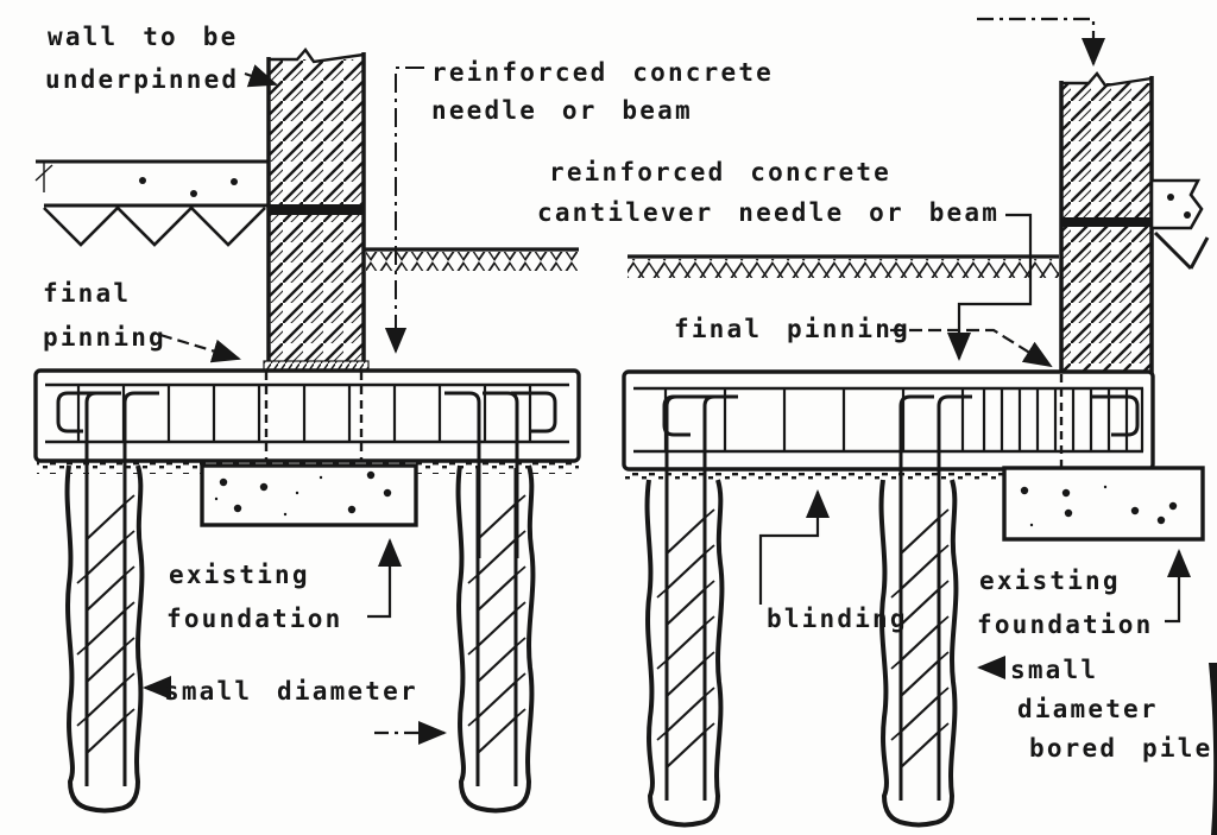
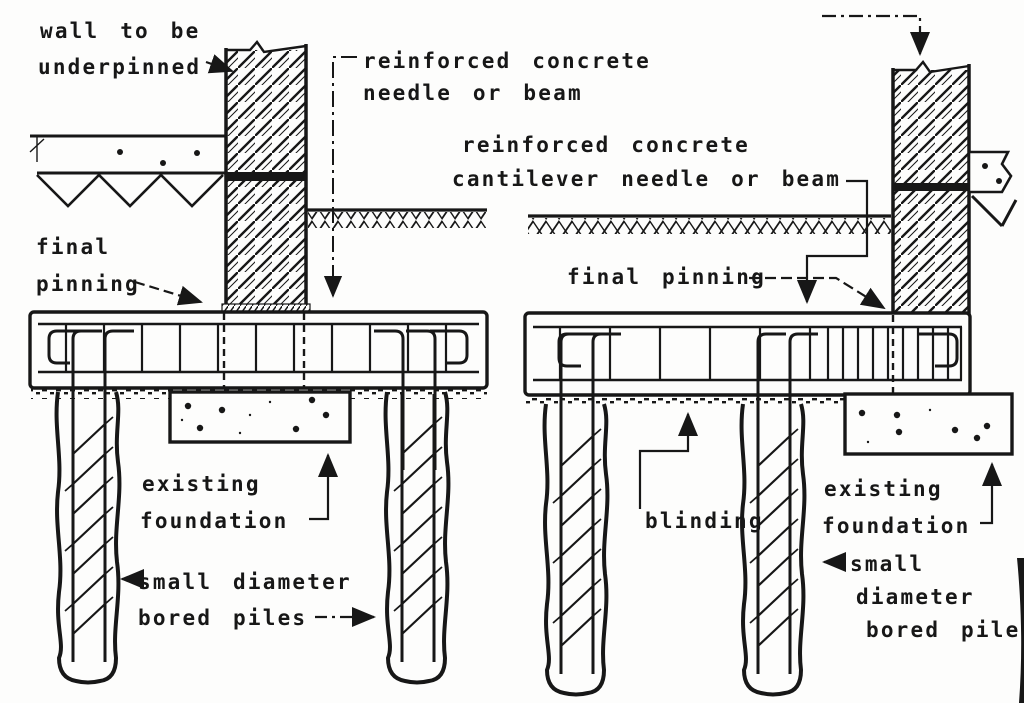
  wall to be
  underpinned
  reinforced concrete
  needle or beam
  final
  pinning
  existing
  foundation
  small diameter
+ bored piles
  reinforced concrete
  cantilever needle or beam
  final pinning
  blinding
  existing
  foundation
  small
  diameter
  bored pile
